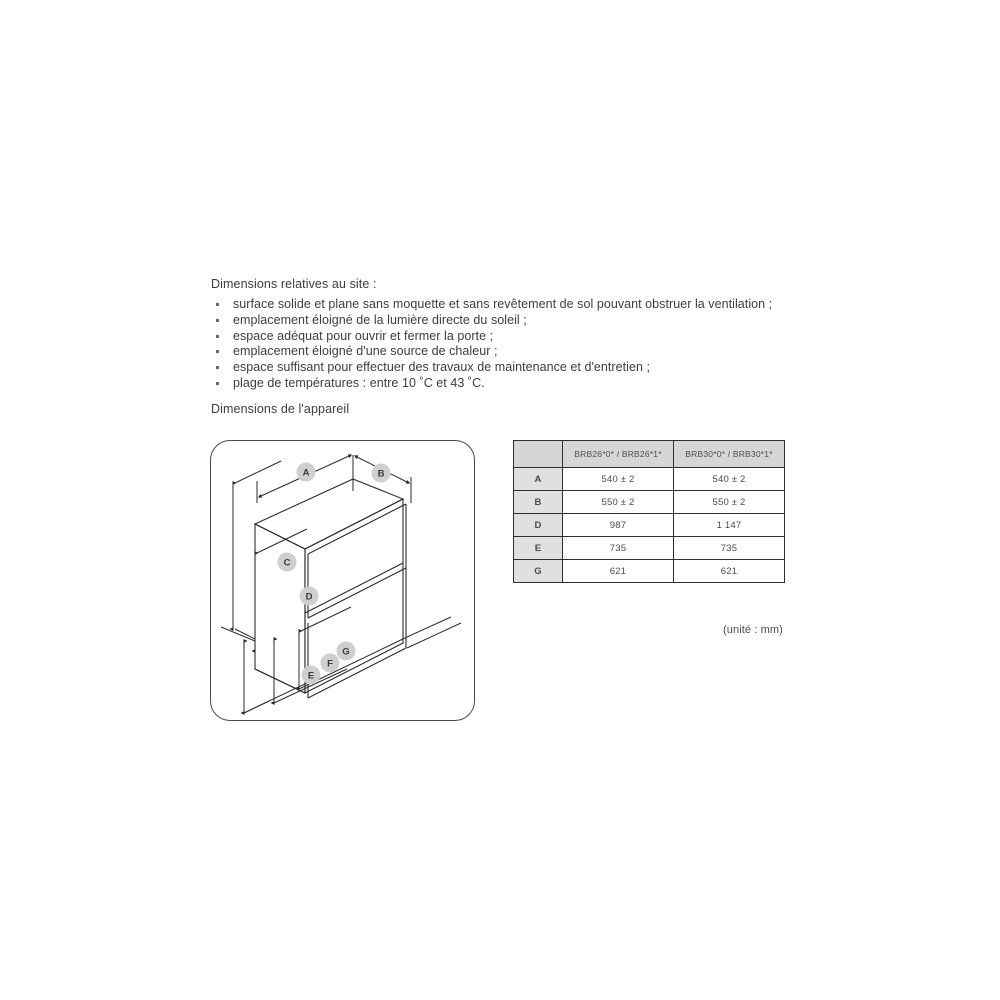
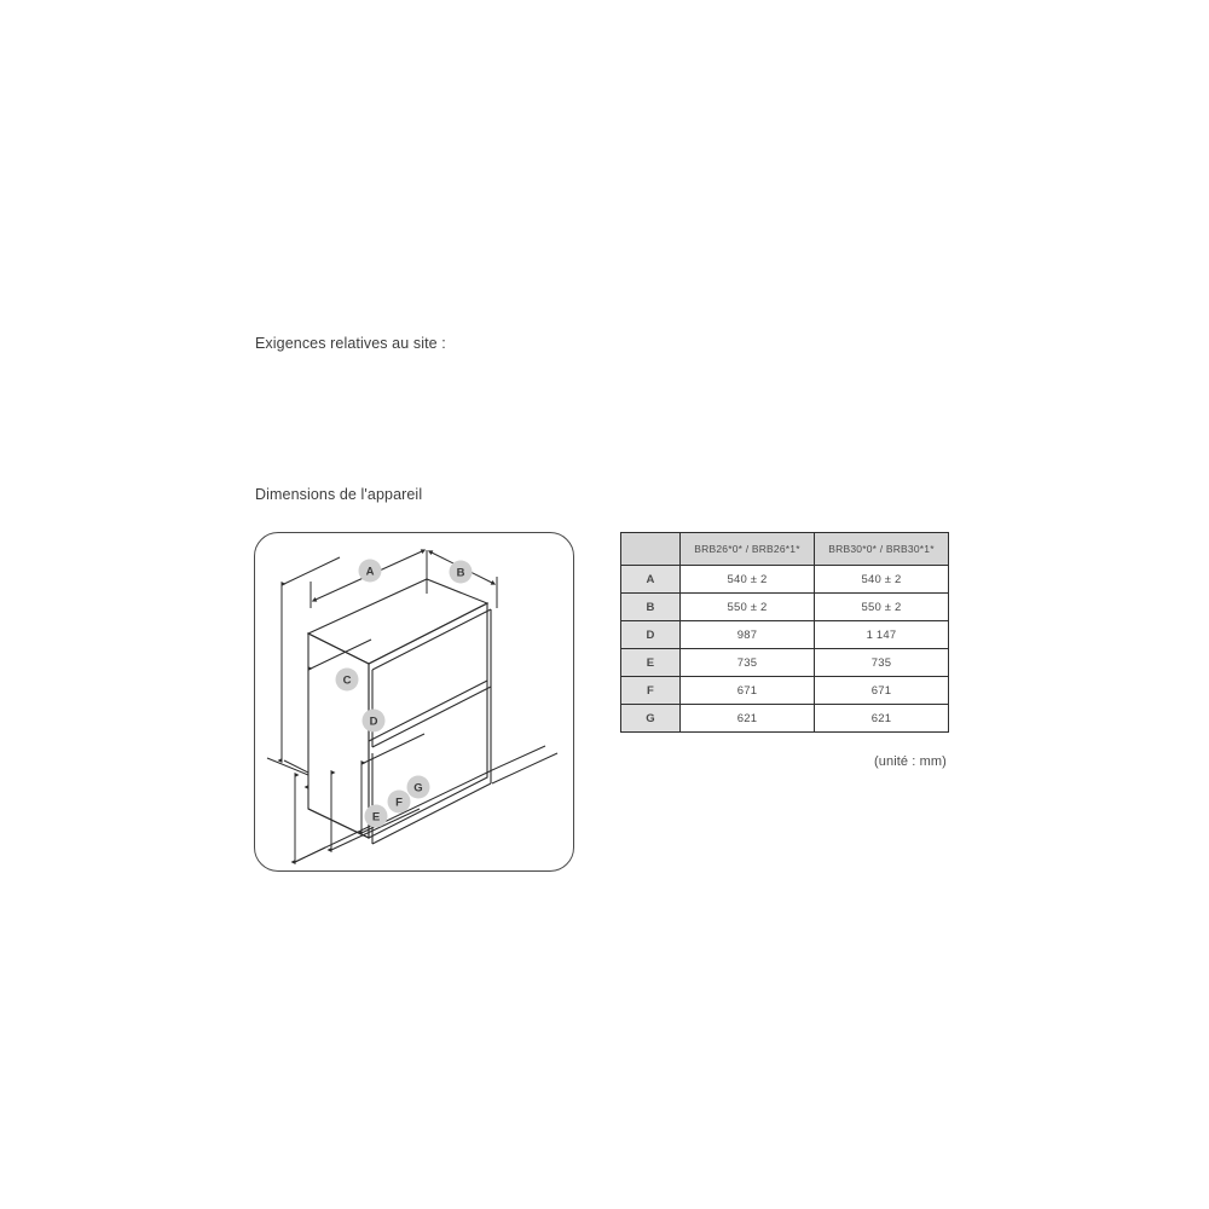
- Dimensions relatives au site :
+ Exigences relatives au site :
- surface solide et plane sans moquette et sans revêtement de sol pouvant obstruer la ventilation ;
- emplacement éloigné de la lumière directe du soleil ;
- espace adéquat pour ouvrir et fermer la porte ;
- emplacement éloigné d'une source de chaleur ;
- espace suffisant pour effectuer des travaux de maintenance et d'entretien ;
- plage de températures : entre 10 ˚C et 43 ˚C.
  Dimensions de l'appareil
  A
  B
  C
  D
  E
  F
  G
  	BRB26*0* / BRB26*1*	BRB30*0* / BRB30*1*
  A	540 ± 2	540 ± 2
  B	550 ± 2	550 ± 2
  D	987	1 147
  E	735	735
+ F	671	671
  G	621	621
  (unité : mm)
